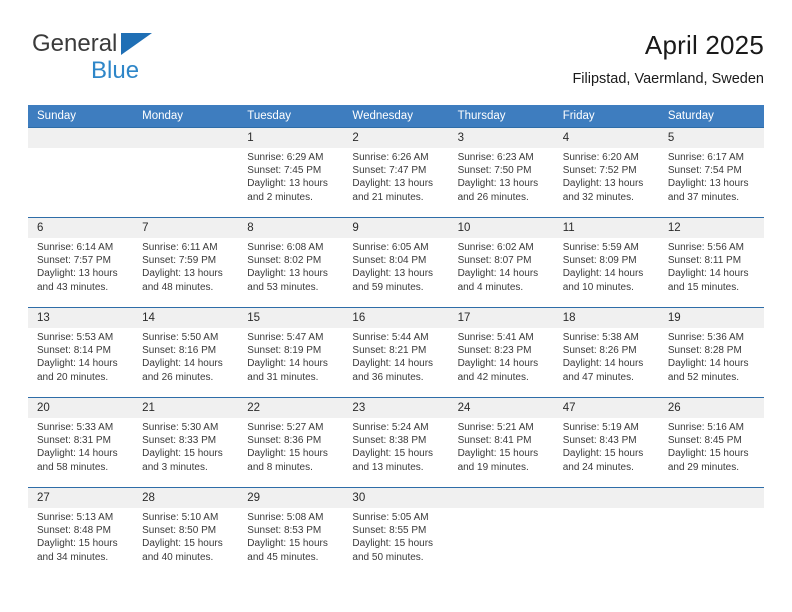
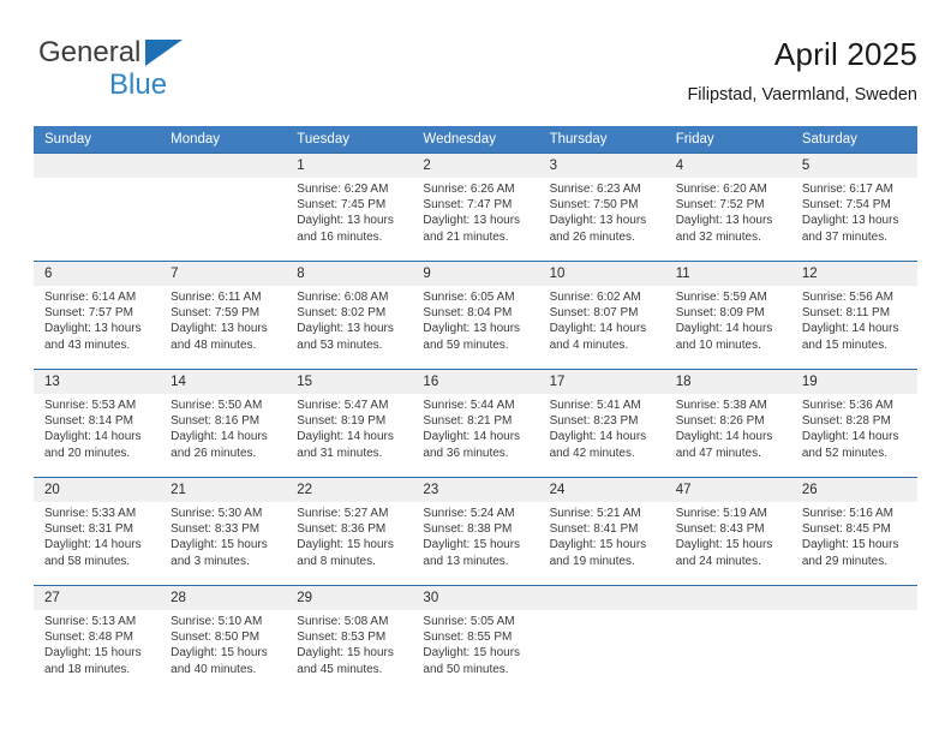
  General
  Blue
  April 2025
  Filipstad, Vaermland, Sweden
  Sunday
  Monday
  Tuesday
  Wednesday
  Thursday
  Friday
  Saturday
  1
  Sunrise: 6:29 AM
  Sunset: 7:45 PM
  Daylight: 13 hours
- and 2 minutes.
+ and 16 minutes.
  2
  Sunrise: 6:26 AM
  Sunset: 7:47 PM
  Daylight: 13 hours
  and 21 minutes.
  3
  Sunrise: 6:23 AM
  Sunset: 7:50 PM
  Daylight: 13 hours
  and 26 minutes.
  4
  Sunrise: 6:20 AM
  Sunset: 7:52 PM
  Daylight: 13 hours
  and 32 minutes.
  5
  Sunrise: 6:17 AM
  Sunset: 7:54 PM
  Daylight: 13 hours
  and 37 minutes.
  6
  Sunrise: 6:14 AM
  Sunset: 7:57 PM
  Daylight: 13 hours
  and 43 minutes.
  7
  Sunrise: 6:11 AM
  Sunset: 7:59 PM
  Daylight: 13 hours
  and 48 minutes.
  8
  Sunrise: 6:08 AM
  Sunset: 8:02 PM
  Daylight: 13 hours
  and 53 minutes.
  9
  Sunrise: 6:05 AM
  Sunset: 8:04 PM
  Daylight: 13 hours
  and 59 minutes.
  10
  Sunrise: 6:02 AM
  Sunset: 8:07 PM
  Daylight: 14 hours
  and 4 minutes.
  11
  Sunrise: 5:59 AM
  Sunset: 8:09 PM
  Daylight: 14 hours
  and 10 minutes.
  12
  Sunrise: 5:56 AM
  Sunset: 8:11 PM
  Daylight: 14 hours
  and 15 minutes.
  13
  Sunrise: 5:53 AM
  Sunset: 8:14 PM
  Daylight: 14 hours
  and 20 minutes.
  14
  Sunrise: 5:50 AM
  Sunset: 8:16 PM
  Daylight: 14 hours
  and 26 minutes.
  15
  Sunrise: 5:47 AM
  Sunset: 8:19 PM
  Daylight: 14 hours
  and 31 minutes.
  16
  Sunrise: 5:44 AM
  Sunset: 8:21 PM
  Daylight: 14 hours
  and 36 minutes.
  17
  Sunrise: 5:41 AM
  Sunset: 8:23 PM
  Daylight: 14 hours
  and 42 minutes.
  18
  Sunrise: 5:38 AM
  Sunset: 8:26 PM
  Daylight: 14 hours
  and 47 minutes.
  19
  Sunrise: 5:36 AM
  Sunset: 8:28 PM
  Daylight: 14 hours
  and 52 minutes.
  20
  Sunrise: 5:33 AM
  Sunset: 8:31 PM
  Daylight: 14 hours
  and 58 minutes.
  21
  Sunrise: 5:30 AM
  Sunset: 8:33 PM
  Daylight: 15 hours
  and 3 minutes.
  22
  Sunrise: 5:27 AM
  Sunset: 8:36 PM
  Daylight: 15 hours
  and 8 minutes.
  23
  Sunrise: 5:24 AM
  Sunset: 8:38 PM
  Daylight: 15 hours
  and 13 minutes.
  24
  Sunrise: 5:21 AM
  Sunset: 8:41 PM
  Daylight: 15 hours
  and 19 minutes.
  47
  Sunrise: 5:19 AM
  Sunset: 8:43 PM
  Daylight: 15 hours
  and 24 minutes.
  26
  Sunrise: 5:16 AM
  Sunset: 8:45 PM
  Daylight: 15 hours
  and 29 minutes.
  27
  Sunrise: 5:13 AM
  Sunset: 8:48 PM
  Daylight: 15 hours
- and 34 minutes.
+ and 18 minutes.
  28
  Sunrise: 5:10 AM
  Sunset: 8:50 PM
  Daylight: 15 hours
  and 40 minutes.
  29
  Sunrise: 5:08 AM
  Sunset: 8:53 PM
  Daylight: 15 hours
  and 45 minutes.
  30
  Sunrise: 5:05 AM
  Sunset: 8:55 PM
  Daylight: 15 hours
  and 50 minutes.
